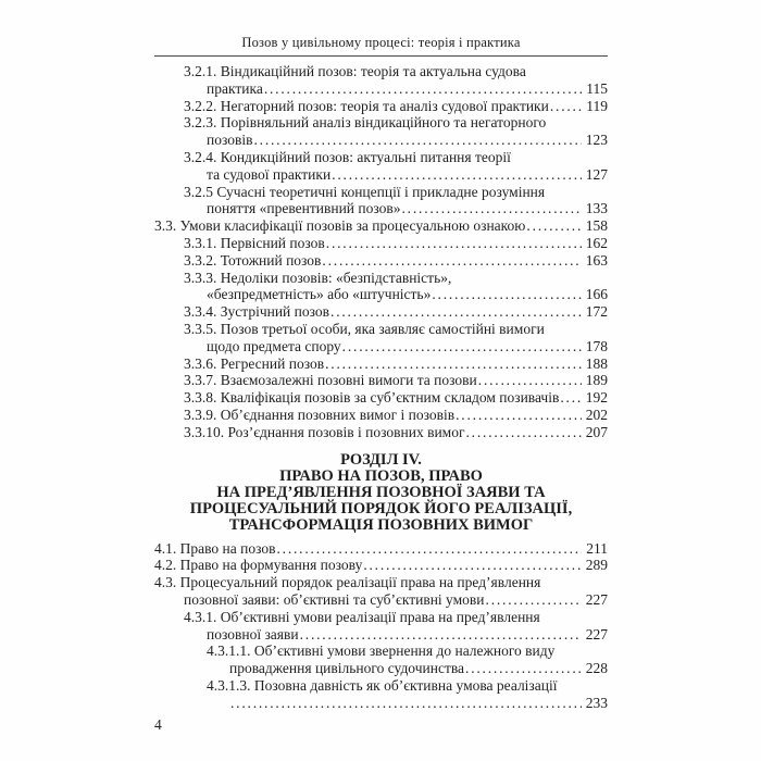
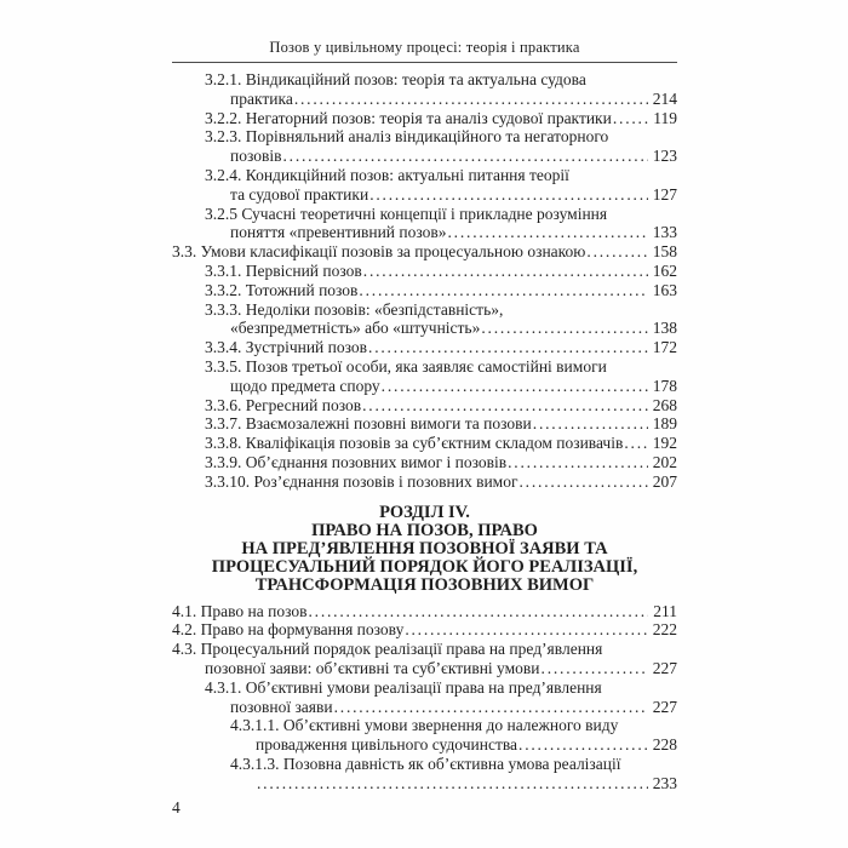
  Позов у цивільному процесі: теорія і практика
  3.2.1. Віндикаційний позов: теорія та актуальна судова
  практика
- 115
+ 214
  3.2.2. Негаторний позов: теорія та аналіз судової практики
  119
  3.2.3. Порівняльний аналіз віндикаційного та негаторного
  позовів
  123
  3.2.4. Кондикційний позов: актуальні питання теорії
  та судової практики
  127
  3.2.5 Сучасні теоретичні концепції і прикладне розуміння
  поняття «превентивний позов»
  133
  3.3. Умови класифікації позовів за процесуальною ознакою
  158
  3.3.1. Первісний позов
  162
  3.3.2. Тотожний позов
  163
  3.3.3. Недоліки позовів: «безпідставність»,
  «безпредметність» або «штучність»
- 166
+ 138
  3.3.4. Зустрічний позов
  172
  3.3.5. Позов третьої особи, яка заявляє самостійні вимоги
  щодо предмета спору
  178
  3.3.6. Регресний позов
- 188
+ 268
  3.3.7. Взаємозалежні позовні вимоги та позови
  189
  3.3.8. Кваліфікація позовів за суб’єктним складом позивачів
  192
  3.3.9. Об’єднання позовних вимог і позовів
  202
  3.3.10. Роз’єднання позовів і позовних вимог
  207
  РОЗДІЛ IV.
  ПРАВО НА ПОЗОВ, ПРАВО
  НА ПРЕД’ЯВЛЕННЯ ПОЗОВНОЇ ЗАЯВИ ТА
  ПРОЦЕСУАЛЬНИЙ ПОРЯДОК ЙОГО РЕАЛІЗАЦІЇ,
  ТРАНСФОРМАЦІЯ ПОЗОВНИХ ВИМОГ
  4.1. Право на позов
  211
  4.2. Право на формування позову
- 289
+ 222
  4.3. Процесуальний порядок реалізації права на пред’явлення
  позовної заяви: об’єктивні та суб’єктивні умови
  227
  4.3.1. Об’єктивні умови реалізації права на пред’явлення
  позовної заяви
  227
  4.3.1.1. Об’єктивні умови звернення до належного виду
  провадження цивільного судочинства
  228
  4.3.1.3. Позовна давність як об’єктивна умова реалізації
  233
  4
